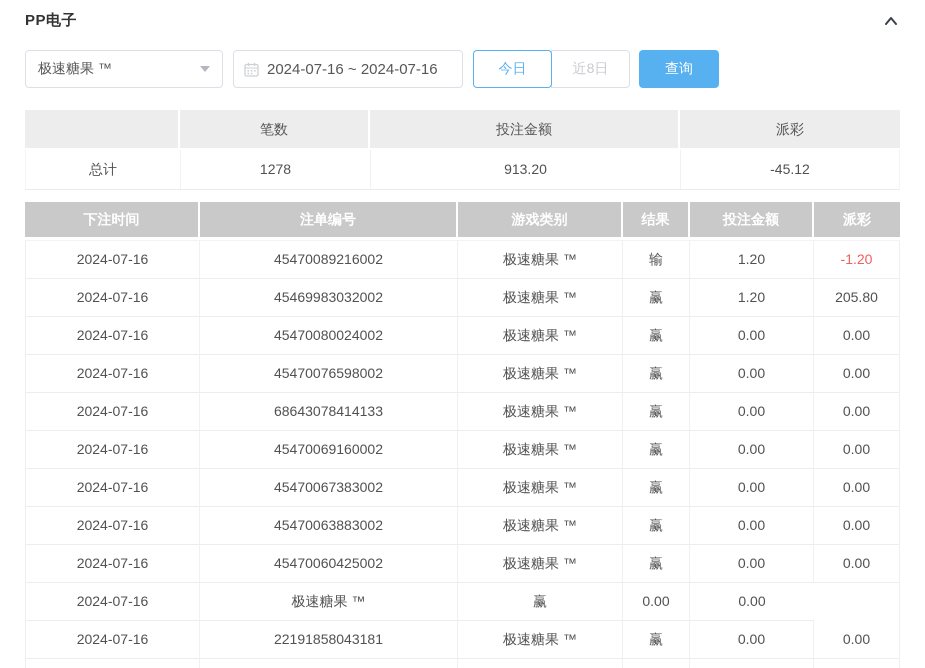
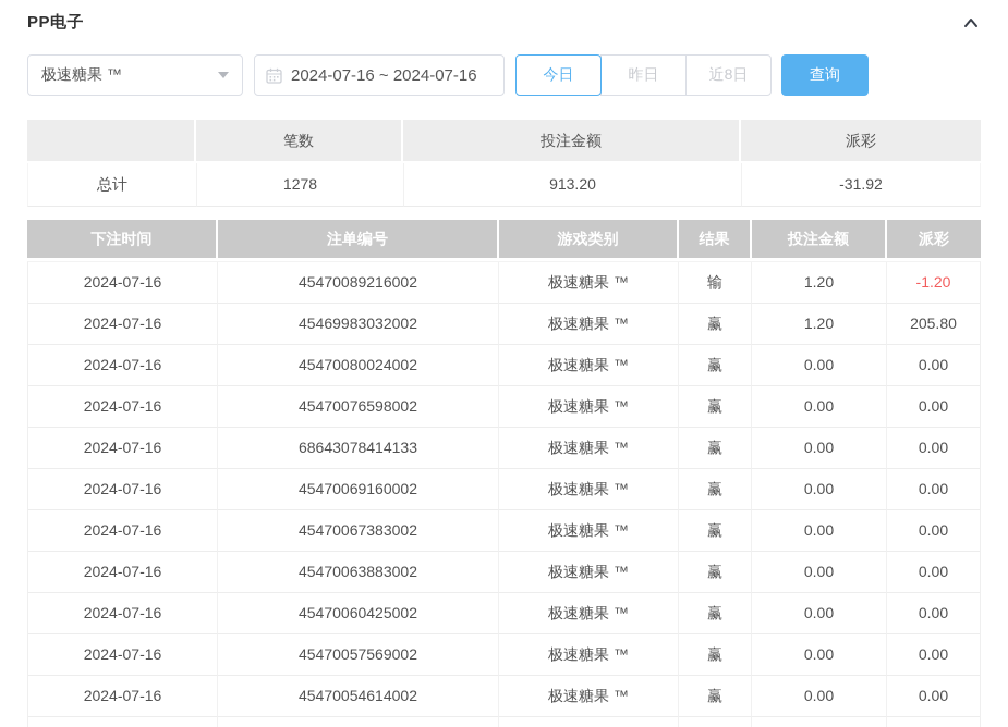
  PP电子
  极速糖果 ™
  2024-07-16 ~ 2024-07-16
  今日
+ 昨日
  近8日
  查询
  笔数
  投注金额
  派彩
  总计
  1278
  913.20
- -45.12
+ -31.92
  下注时间
  注单编号
  游戏类别
  结果
  投注金额
  派彩
  2024-07-16
  45470089216002
  极速糖果 ™
  输
  1.20
  -1.20
  2024-07-16
  45469983032002
  极速糖果 ™
  赢
  1.20
  205.80
  2024-07-16
  45470080024002
  极速糖果 ™
  赢
  0.00
  0.00
  2024-07-16
  45470076598002
  极速糖果 ™
  赢
  0.00
  0.00
  2024-07-16
  68643078414133
  极速糖果 ™
  赢
  0.00
  0.00
  2024-07-16
  45470069160002
  极速糖果 ™
  赢
  0.00
  0.00
  2024-07-16
  45470067383002
  极速糖果 ™
  赢
  0.00
  0.00
  2024-07-16
  45470063883002
  极速糖果 ™
  赢
  0.00
  0.00
  2024-07-16
  45470060425002
  极速糖果 ™
  赢
  0.00
  0.00
  2024-07-16
+ 45470057569002
  极速糖果 ™
  赢
  0.00
  0.00
  2024-07-16
- 22191858043181
+ 45470054614002
  极速糖果 ™
  赢
  0.00
  0.00
